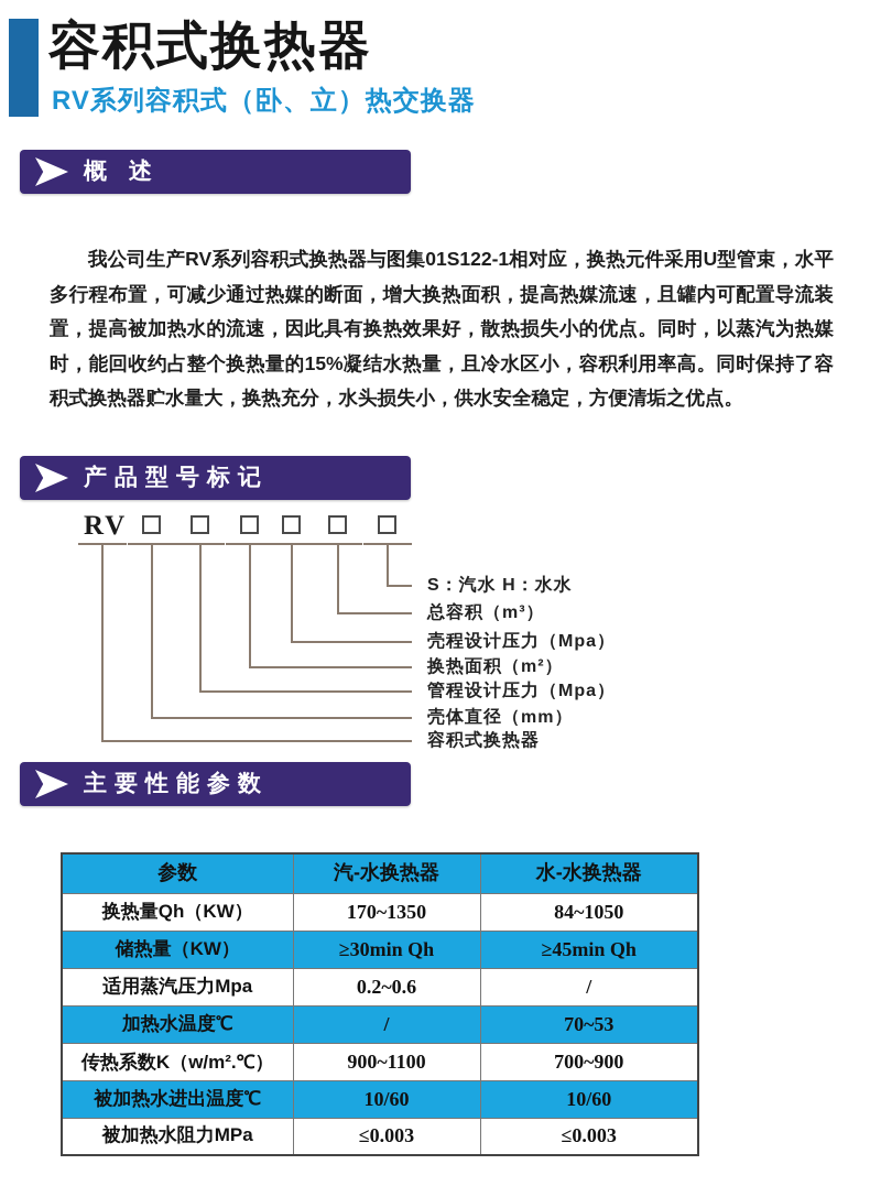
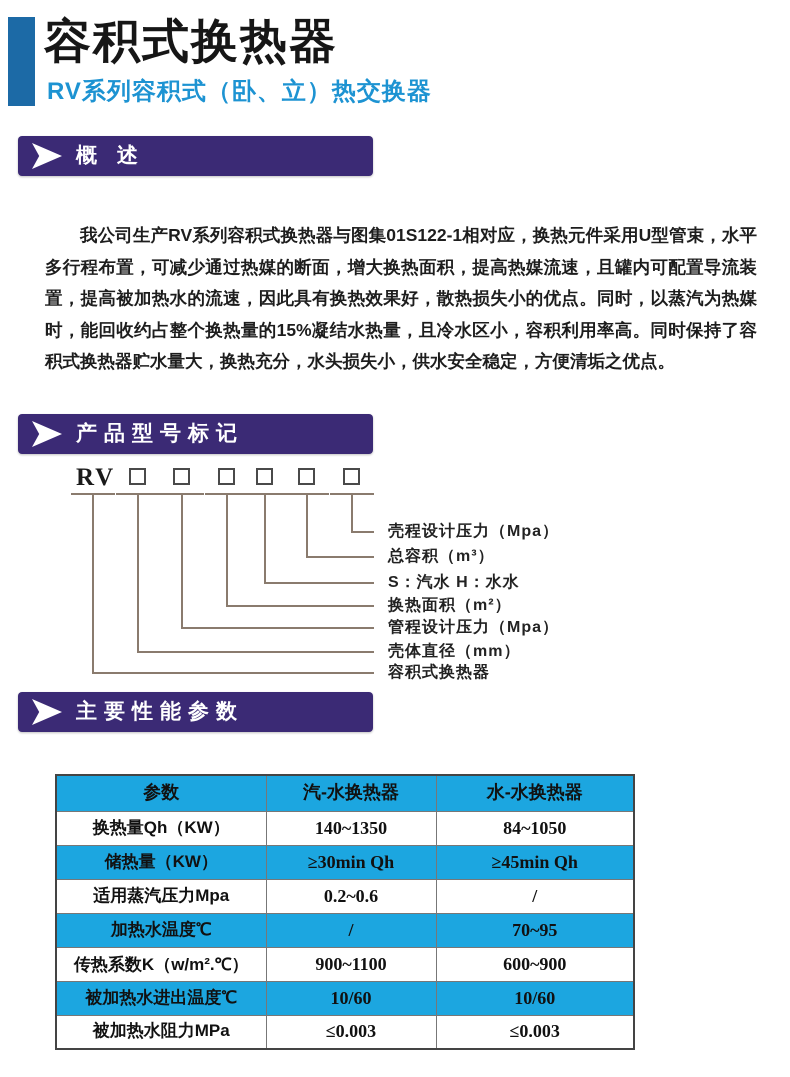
  容积式换热器
  RV系列容积式（卧、立）热交换器
  概 述
  我公司生产RV系列容积式换热器与图集01S122-1相对应，换热元件采用U型管束，水平多行程布置，可减少通过热媒的断面，增大换热面积，提高热媒流速，且罐内可配置导流装置，提高被加热水的流速，因此具有换热效果好，散热损失小的优点。同时，以蒸汽为热媒时，能回收约占整个换热量的15%凝结水热量，且冷水区小，容积利用率高。同时保持了容积式换热器贮水量大，换热充分，水头损失小，供水安全稳定，方便清垢之优点。
  产品型号标记
  RV
- S：汽水 H：水水
+ 壳程设计压力（Mpa）
  总容积（m³）
- 壳程设计压力（Mpa）
+ S：汽水 H：水水
  换热面积（m²）
  管程设计压力（Mpa）
  壳体直径（mm）
  容积式换热器
  主要性能参数
  参数	汽-水换热器	水-水换热器
- 换热量Qh（KW）	170~1350	84~1050
+ 换热量Qh（KW）	140~1350	84~1050
  储热量（KW）	≥30min Qh	≥45min Qh
  适用蒸汽压力Mpa	0.2~0.6	/
- 加热水温度℃	/	70~53
+ 加热水温度℃	/	70~95
- 传热系数K（w/m².℃）	900~1100	700~900
+ 传热系数K（w/m².℃）	900~1100	600~900
  被加热水进出温度℃	10/60	10/60
  被加热水阻力MPa	≤0.003	≤0.003
